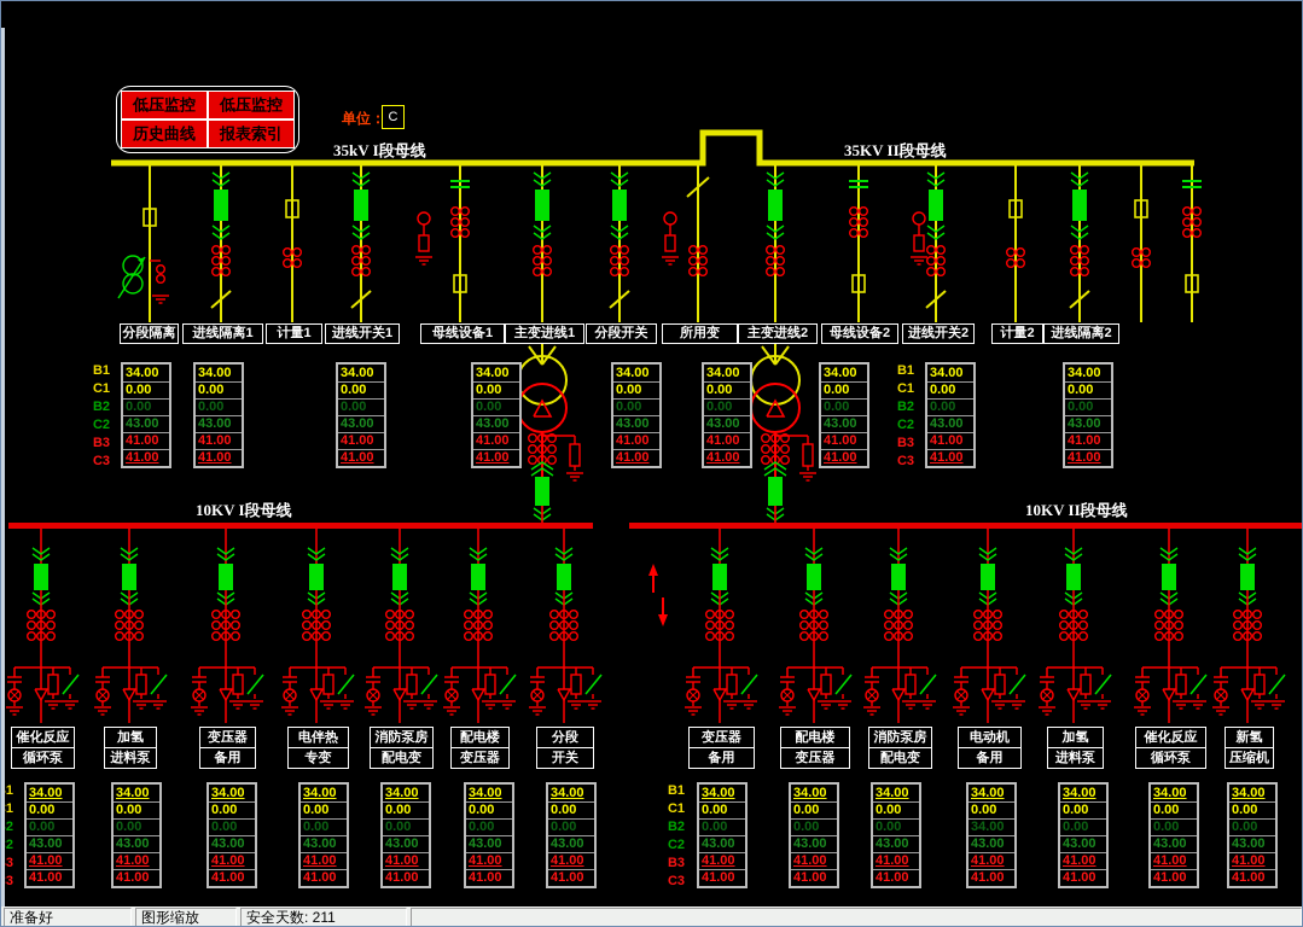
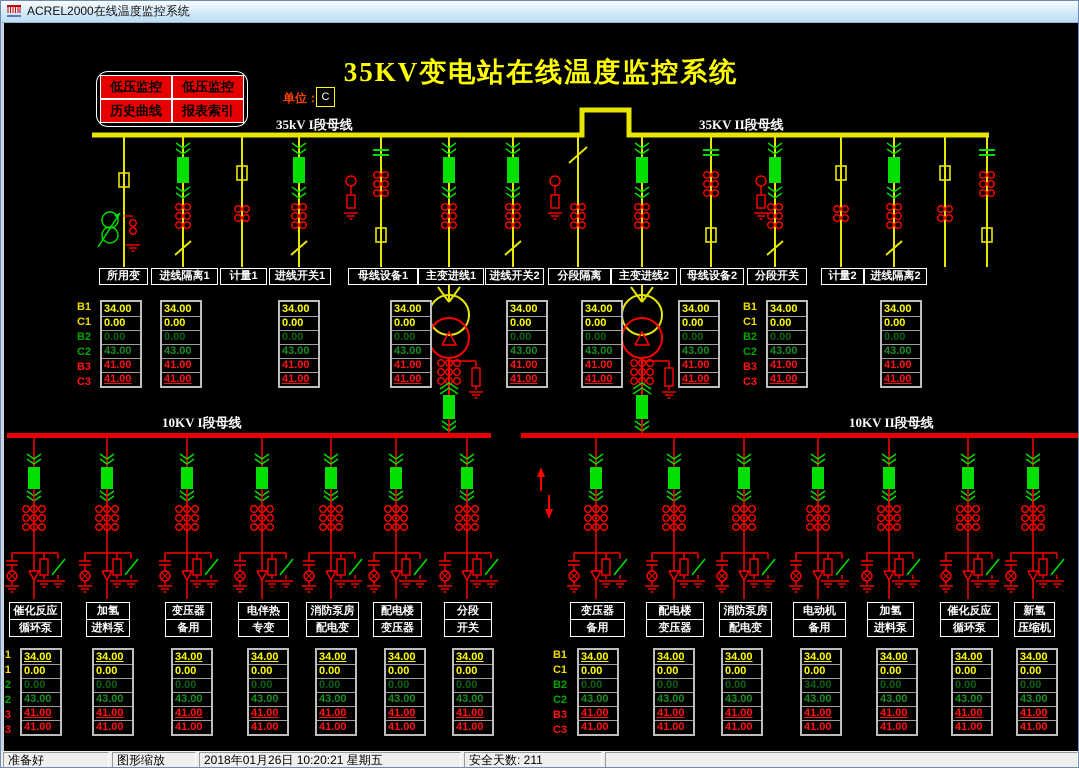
+ ACREL2000在线温度监控系统
+ 35KV变电站在线温度监控系统
  低压监控
  低压监控
  历史曲线
  报表索引
  单位：
  C
  35kV I段母线
  35KV II段母线
  10KV I段母线
  10KV II段母线
- 分段隔离
+ 所用变
  进线隔离1
  计量1
  进线开关1
  母线设备1
  主变进线1
- 分段开关
+ 进线开关2
- 所用变
+ 分段隔离
  主变进线2
  母线设备2
- 进线开关2
+ 分段开关
  计量2
  进线隔离2
  催化反应
  循环泵
  加氢
  进料泵
  变压器
  备用
  电伴热
  专变
  消防泵房
  配电变
  配电楼
  变压器
  分段
  开关
  变压器
  备用
  配电楼
  变压器
  消防泵房
  配电变
  电动机
  备用
  加氢
  进料泵
  催化反应
  循环泵
  新氢
  压缩机
  B1
  C1
  B2
  C2
  B3
  C3
  34.00
  0.00
  0.00
  43.00
  41.00
  41.00
  34.00
  0.00
  0.00
  43.00
  41.00
  41.00
  34.00
  0.00
  0.00
  43.00
  41.00
  41.00
  34.00
  0.00
  0.00
  43.00
  41.00
  41.00
  34.00
  0.00
  0.00
  43.00
  41.00
  41.00
  34.00
  0.00
  0.00
  43.00
  41.00
  41.00
  34.00
  0.00
  0.00
  43.00
  41.00
  41.00
  B1
  C1
  B2
  C2
  B3
  C3
  34.00
  0.00
  0.00
  43.00
  41.00
  41.00
  34.00
  0.00
  0.00
  43.00
  41.00
  41.00
  B1
  C1
  B2
  C2
  B3
  C3
  34.00
  0.00
  0.00
  43.00
  41.00
  41.00
  34.00
  0.00
  0.00
  43.00
  41.00
  41.00
  34.00
  0.00
  0.00
  43.00
  41.00
  41.00
  34.00
  0.00
  0.00
  43.00
  41.00
  41.00
  34.00
  0.00
  0.00
  43.00
  41.00
  41.00
  34.00
  0.00
  0.00
  43.00
  41.00
  41.00
  34.00
  0.00
  0.00
  43.00
  41.00
  41.00
  34.00
  0.00
  0.00
  43.00
  41.00
  41.00
  34.00
  0.00
  0.00
  43.00
  41.00
  41.00
  34.00
  0.00
  0.00
  43.00
  41.00
  41.00
  34.00
  0.00
  34.00
  43.00
  41.00
  41.00
  34.00
  0.00
  0.00
  43.00
  41.00
  41.00
  34.00
  0.00
  0.00
  43.00
  41.00
  41.00
  34.00
  0.00
  0.00
  43.00
  41.00
  41.00
  准备好
  图形缩放
+ 2018年01月26日 10:20:21 星期五
  安全天数: 211
